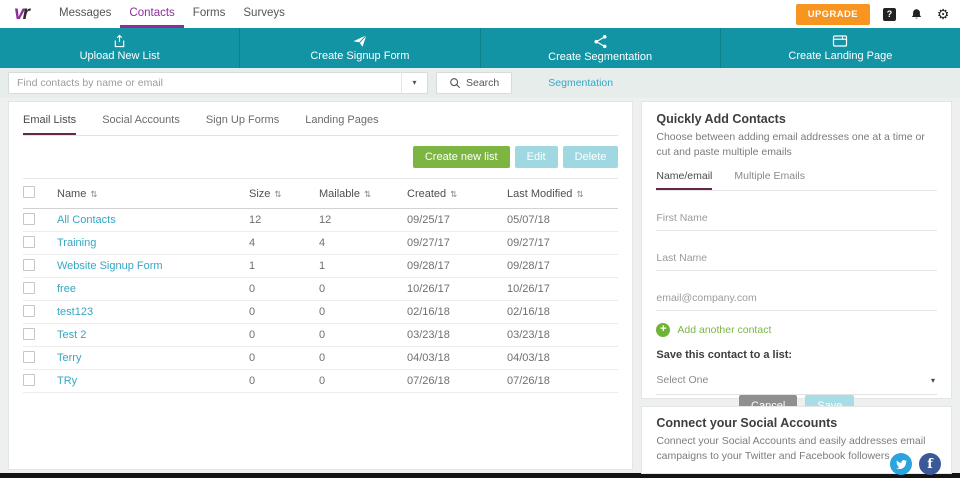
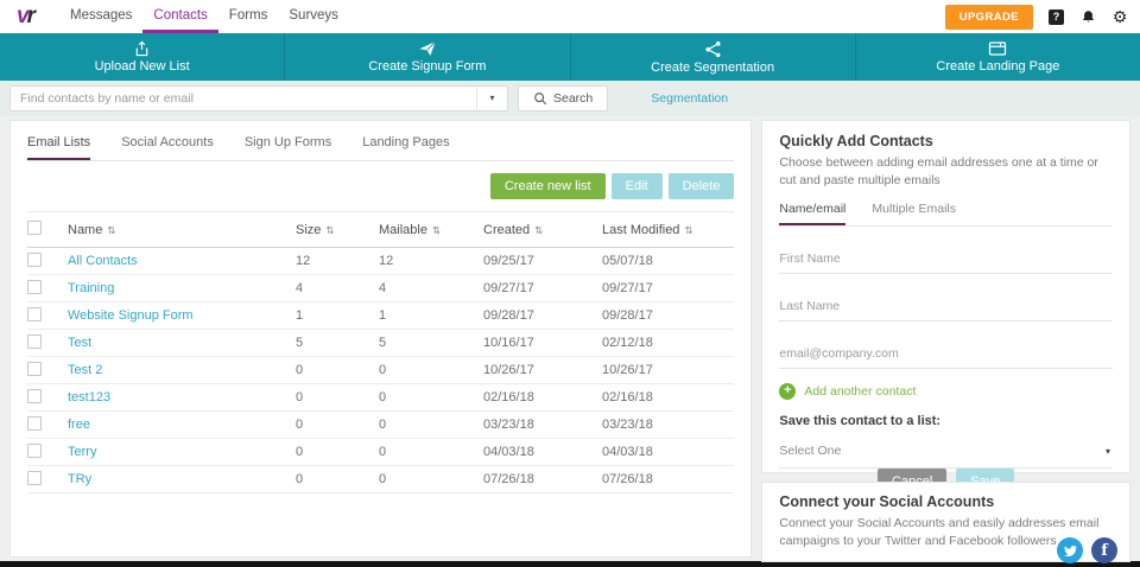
  vr
  Messages
  Contacts
  Forms
  Surveys
  UPGRADE
  ?
  ⚙
  Upload New List
  Create Signup Form
  Create Segmentation
  Create Landing Page
  Find contacts by name or email
  ▾
  Search
  Segmentation
  Email Lists
  Social Accounts
  Sign Up Forms
  Landing Pages
  Create new list
  Edit
  Delete
  	Name ⇅	Size ⇅	Mailable ⇅	Created ⇅	Last Modified ⇅
  	All Contacts	12	12	09/25/17	05/07/18
  	Training	4	4	09/27/17	09/27/17
  	Website Signup Form	1	1	09/28/17	09/28/17
+ 	Test	5	5	10/16/17	02/12/18
- 	free	0	0	10/26/17	10/26/17
+ 	Test 2	0	0	10/26/17	10/26/17
  	test123	0	0	02/16/18	02/16/18
- 	Test 2	0	0	03/23/18	03/23/18
+ 	free	0	0	03/23/18	03/23/18
  	Terry	0	0	04/03/18	04/03/18
  	TRy	0	0	07/26/18	07/26/18
  Quickly Add Contacts
  Choose between adding email addresses one at a time or cut and paste multiple emails
  Name/email
  Multiple Emails
  First Name
  Last Name
  email@company.com
  +
  Add another contact
  Save this contact to a list:
  Select One
  ▾
  Connect your Social Accounts
  Connect your Social Accounts and easily addresses email campaigns to your Twitter and Facebook followers
  f
